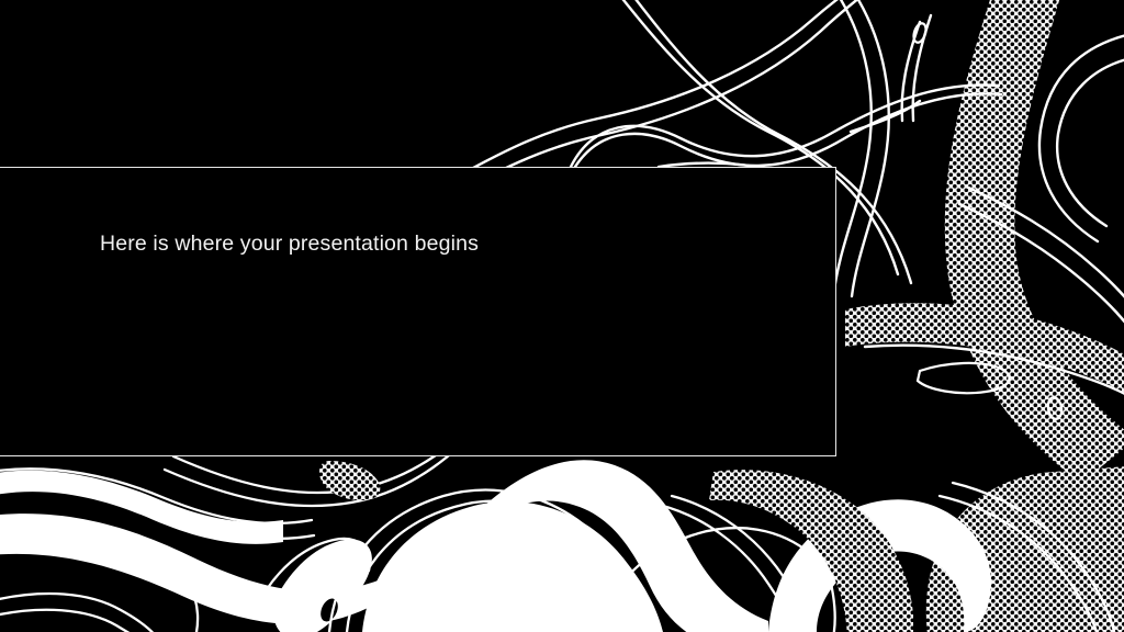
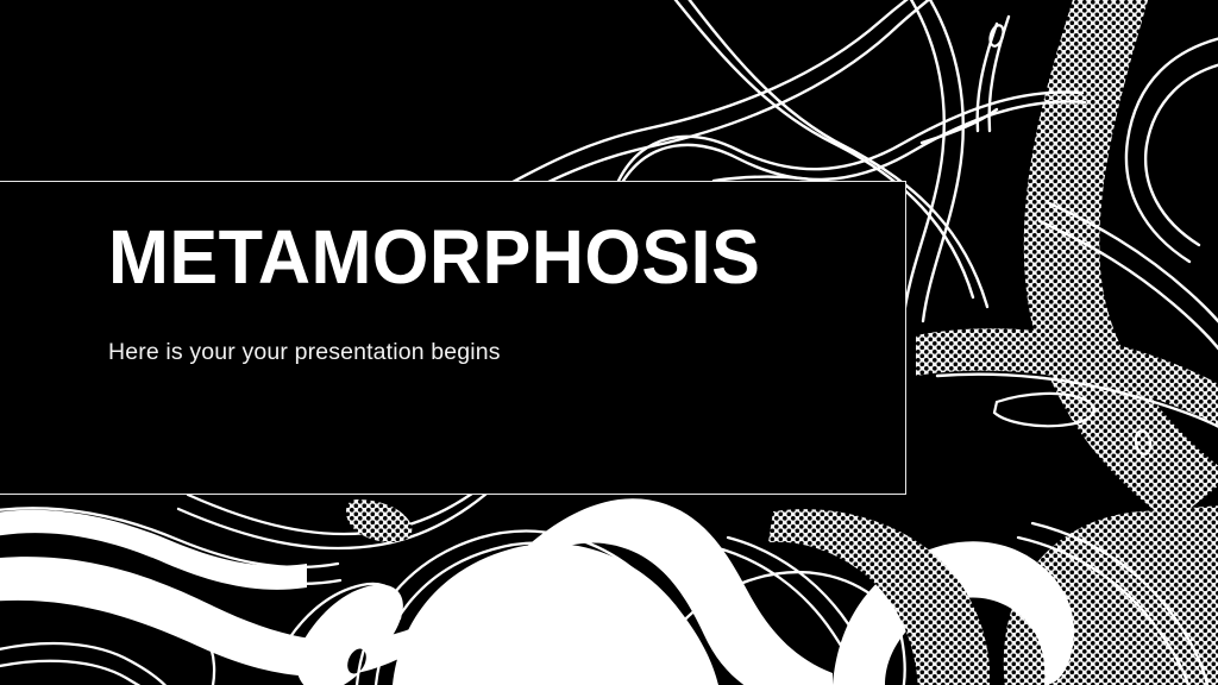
+ METAMORPHOSIS
- Here is where your presentation begins
+ Here is your your presentation begins
